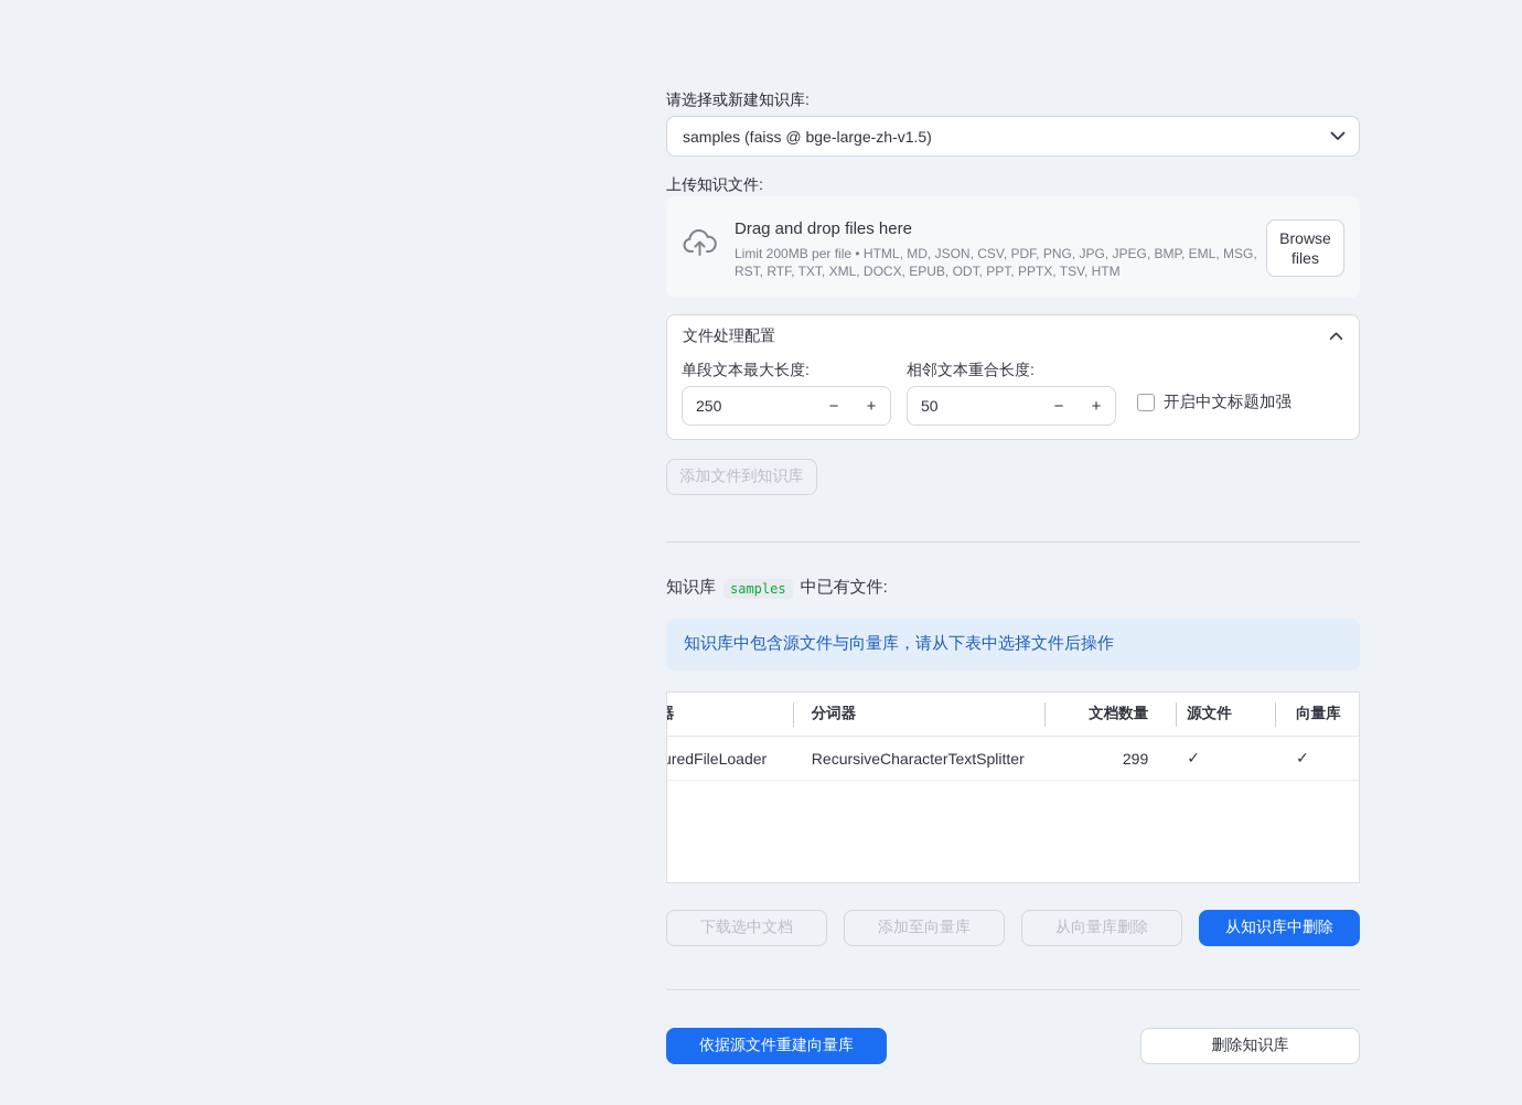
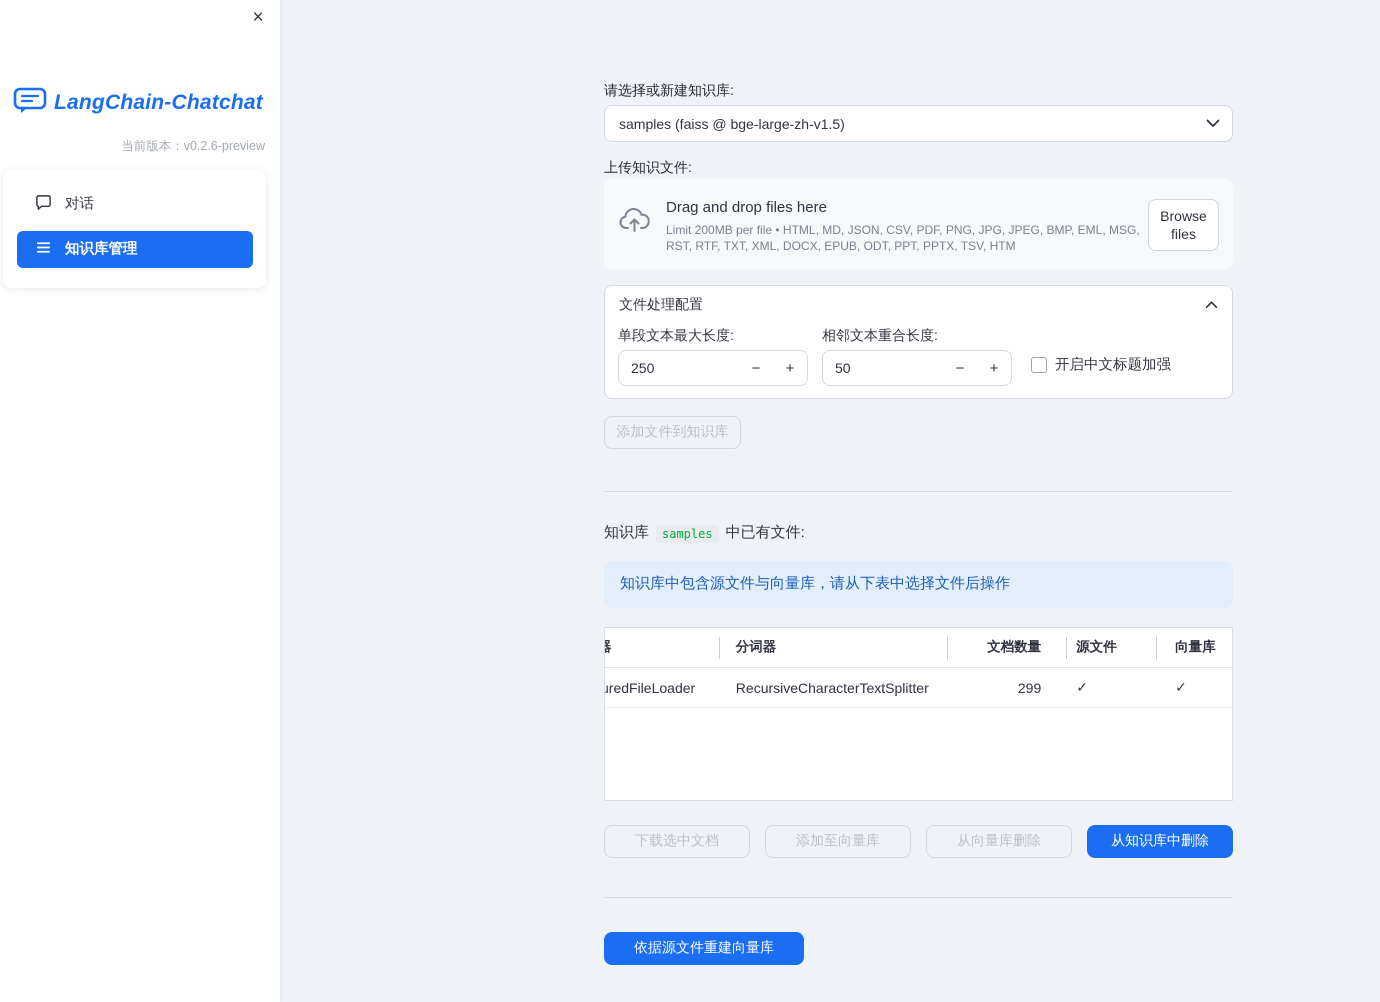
+ ×
+ LangChain-Chatchat
+ 当前版本：v0.2.6-preview
+ 对话
+ 知识库管理
  请选择或新建知识库:
  samples (faiss @ bge-large-zh-v1.5)
  上传知识文件:
  Drag and drop files here
  Limit 200MB per file • HTML, MD, JSON, CSV, PDF, PNG, JPG, JPEG, BMP, EML, MSG, RST, RTF, TXT, XML, DOCX, EPUB, ODT, PPT, PPTX, TSV, HTM
  Browse files
  文件处理配置
  单段文本最大长度:
  250
  −
  +
  相邻文本重合长度:
  50
  −
  +
  开启中文标题加强
  添加文件到知识库
  知识库
  samples
  中已有文件:
  知识库中包含源文件与向量库，请从下表中选择文件后操作
  器
  分词器
  文档数量
  源文件
  向量库
  uredFileLoader
  RecursiveCharacterTextSplitter
  299
  ✓
  ✓
  下载选中文档
  添加至向量库
  从向量库删除
  从知识库中删除
  依据源文件重建向量库
- 删除知识库
